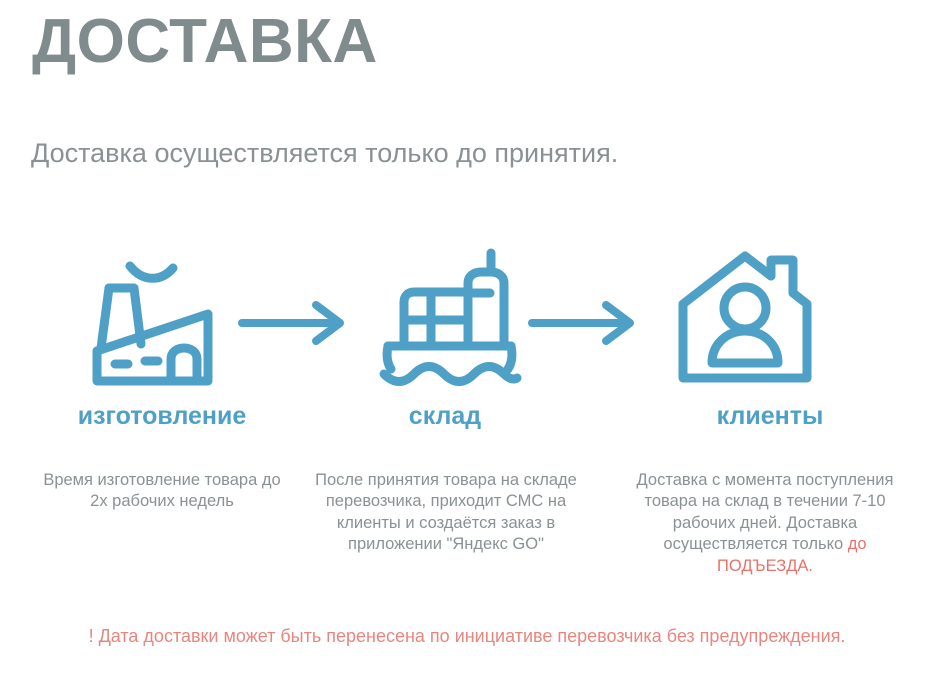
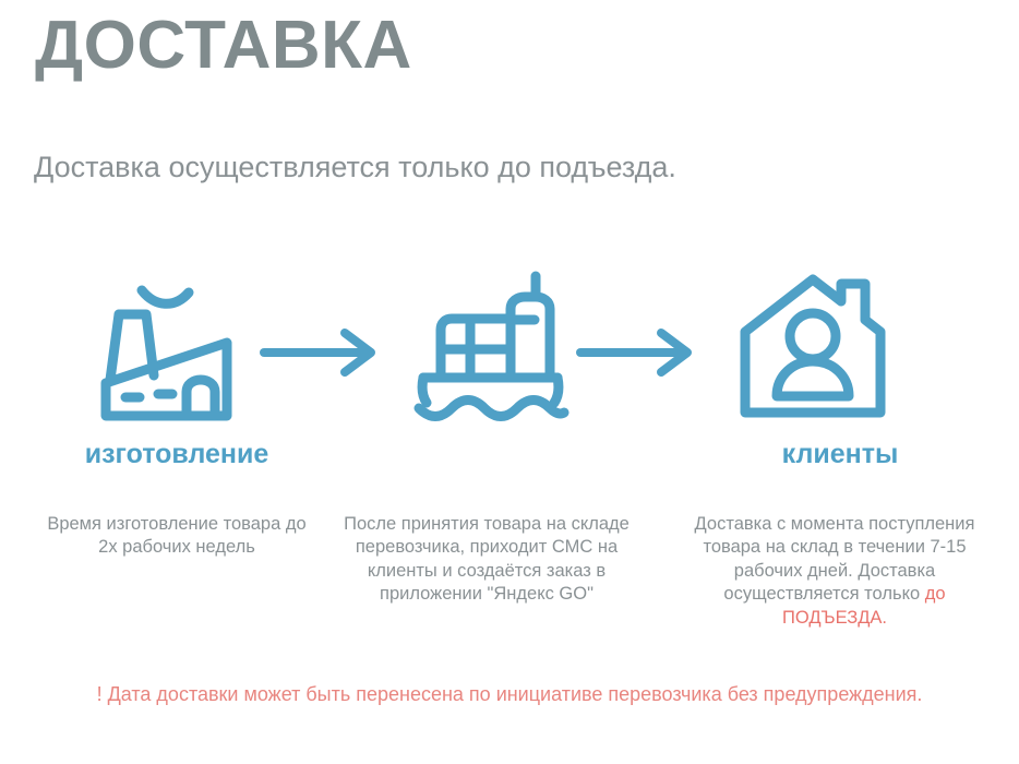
  ДОСТАВКА
- Доставка осуществляется только до принятия.
+ Доставка осуществляется только до подъезда.
  изготовление
- склад
  клиенты
  Время изготовление товара до 2х рабочих недель
  После принятия товара на складе перевозчика, приходит СМС на клиенты и создаётся заказ в приложении "Яндекс GO"
- Доставка с момента поступления товара на склад в течении 7-10 рабочих дней. Доставка осуществляется только до ПОДЪЕЗДА.
+ Доставка с момента поступления товара на склад в течении 7-15 рабочих дней. Доставка осуществляется только до ПОДЪЕЗДА.
  ! Дата доставки может быть перенесена по инициативе перевозчика без предупреждения.
